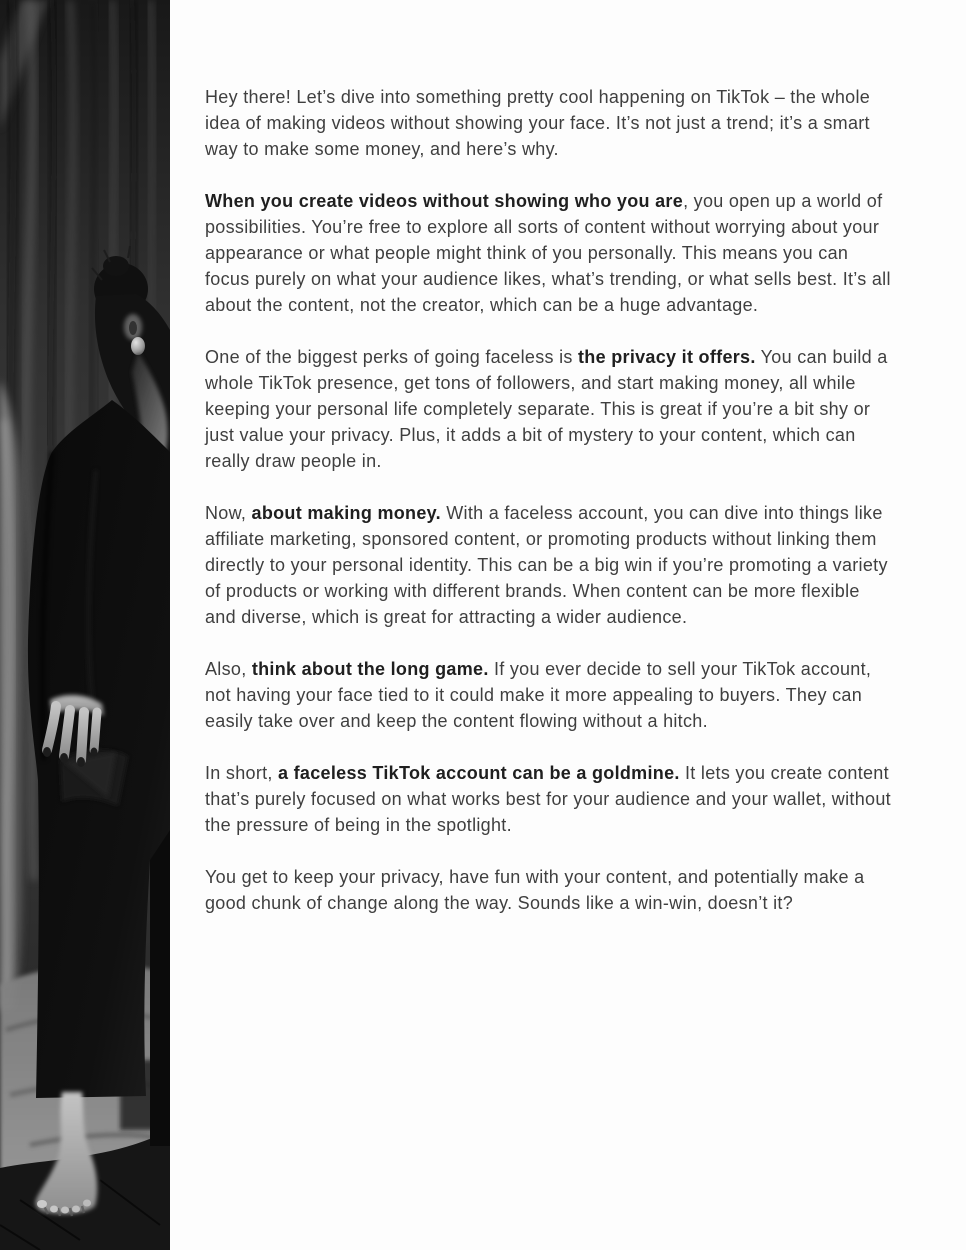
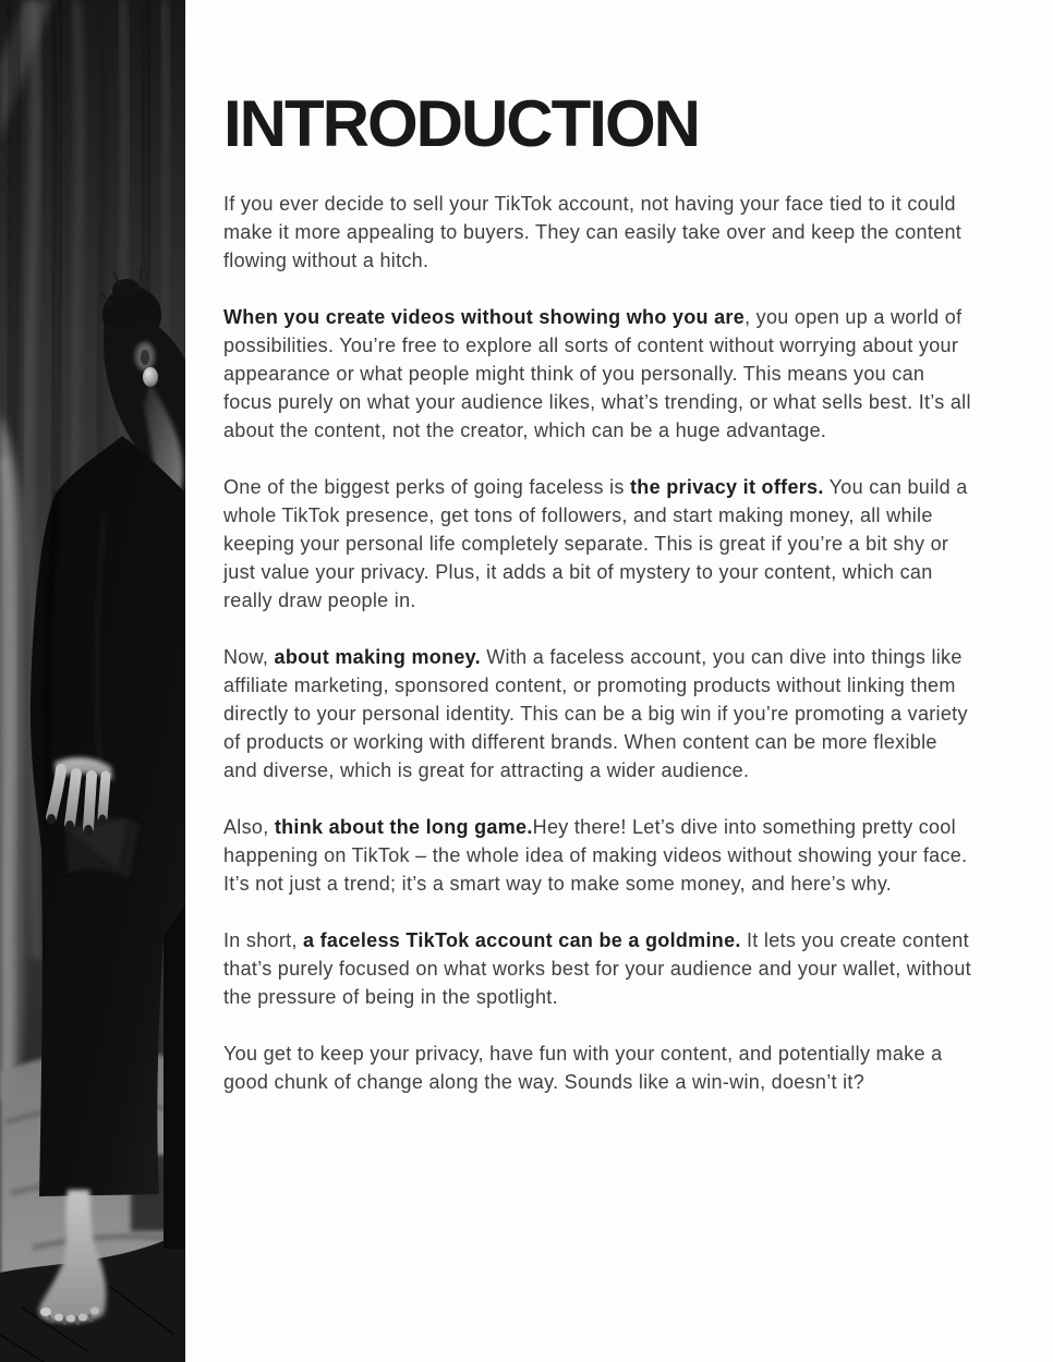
+ INTRODUCTION
- Hey there! Let’s dive into something pretty cool happening on TikTok – the whole idea of making videos without showing your face. It’s not just a trend; it’s a smart way to make some money, and here’s why.
+ If you ever decide to sell your TikTok account, not having your face tied to it could make it more appealing to buyers. They can easily take over and keep the content flowing without a hitch.
  When you create videos without showing who you are, you open up a world of possibilities. You’re free to explore all sorts of content without worrying about your appearance or what people might think of you personally. This means you can focus purely on what your audience likes, what’s trending, or what sells best. It’s all about the content, not the creator, which can be a huge advantage.
  One of the biggest perks of going faceless is the privacy it offers. You can build a whole TikTok presence, get tons of followers, and start making money, all while keeping your personal life completely separate. This is great if you’re a bit shy or just value your privacy. Plus, it adds a bit of mystery to your content, which can really draw people in.
  Now, about making money. With a faceless account, you can dive into things like affiliate marketing, sponsored content, or promoting products without linking them directly to your personal identity. This can be a big win if you’re promoting a variety of products or working with different brands. When content can be more flexible and diverse, which is great for attracting a wider audience.
- Also, think about the long game. If you ever decide to sell your TikTok account, not having your face tied to it could make it more appealing to buyers. They can easily take over and keep the content flowing without a hitch.
+ Also, think about the long game.Hey there! Let’s dive into something pretty cool happening on TikTok – the whole idea of making videos without showing your face. It’s not just a trend; it’s a smart way to make some money, and here’s why.
  In short, a faceless TikTok account can be a goldmine. It lets you create content that’s purely focused on what works best for your audience and your wallet, without the pressure of being in the spotlight.
  You get to keep your privacy, have fun with your content, and potentially make a good chunk of change along the way. Sounds like a win-win, doesn’t it?
